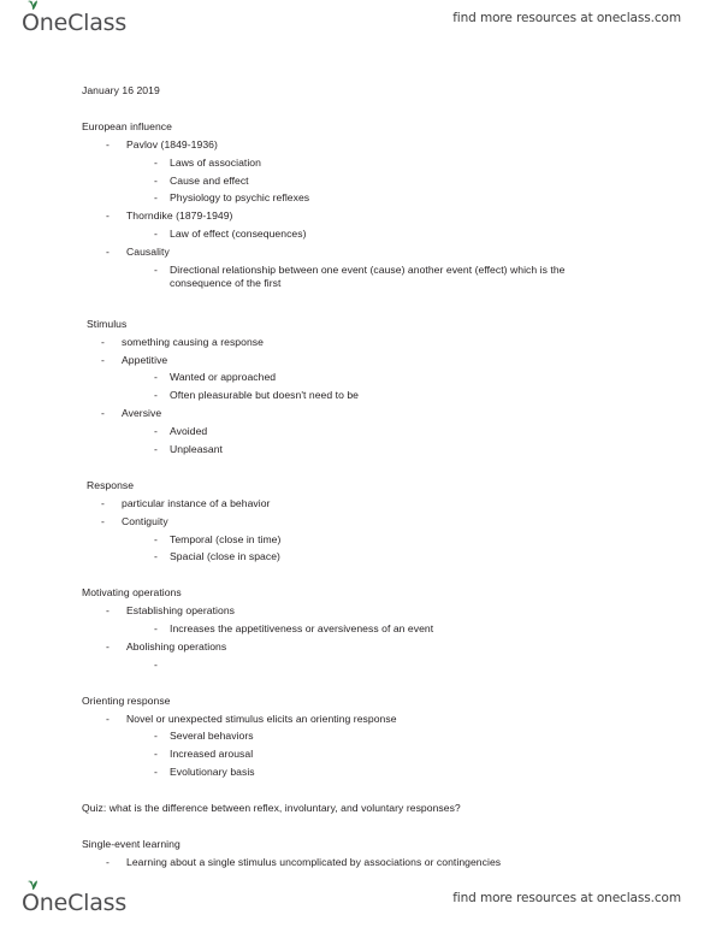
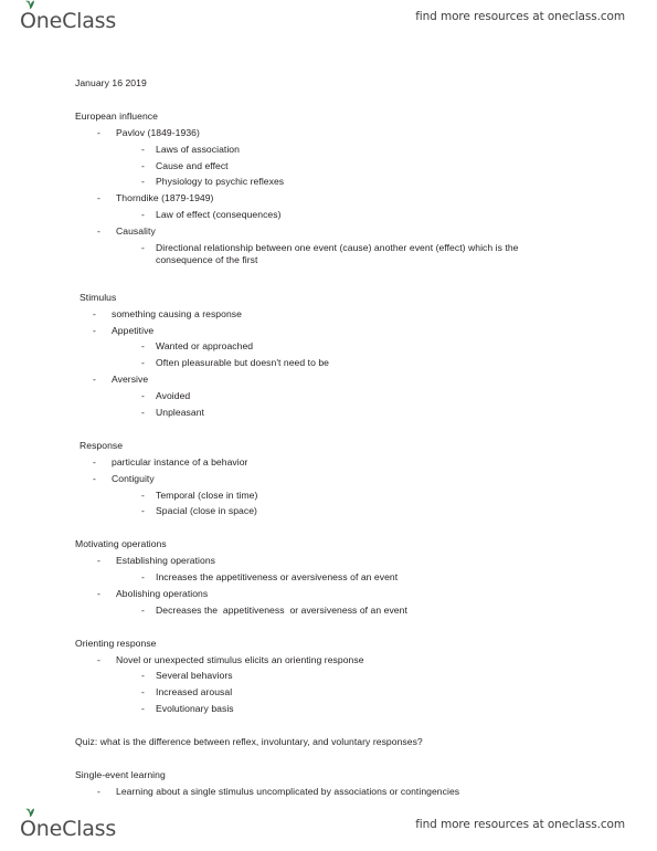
  OneClass
  find more resources at oneclass.com
  January 16 2019
  European influence
  -
  Pavlov (1849-1936)
  -
  Laws of association
  -
  Cause and effect
  -
  Physiology to psychic reflexes
  -
  Thorndike (1879-1949)
  -
  Law of effect (consequences)
  -
  Causality
  -
  Directional relationship between one event (cause) another event (effect) which is the consequence of the first
  Stimulus
  -
  something causing a response
  -
  Appetitive
  -
  Wanted or approached
  -
  Often pleasurable but doesn't need to be
  -
  Aversive
  -
  Avoided
  -
  Unpleasant
  Response
  -
  particular instance of a behavior
  -
  Contiguity
  -
  Temporal (close in time)
  -
  Spacial (close in space)
  Motivating operations
  -
  Establishing operations
  -
  Increases the appetitiveness or aversiveness of an event
  -
  Abolishing operations
  -
+ Decreases the appetitiveness or aversiveness of an event
  Orienting response
  -
  Novel or unexpected stimulus elicits an orienting response
  -
  Several behaviors
  -
  Increased arousal
  -
  Evolutionary basis
  Quiz: what is the difference between reflex, involuntary, and voluntary responses?
  Single-event learning
  -
  Learning about a single stimulus uncomplicated by associations or contingencies
  OneClass
  find more resources at oneclass.com
